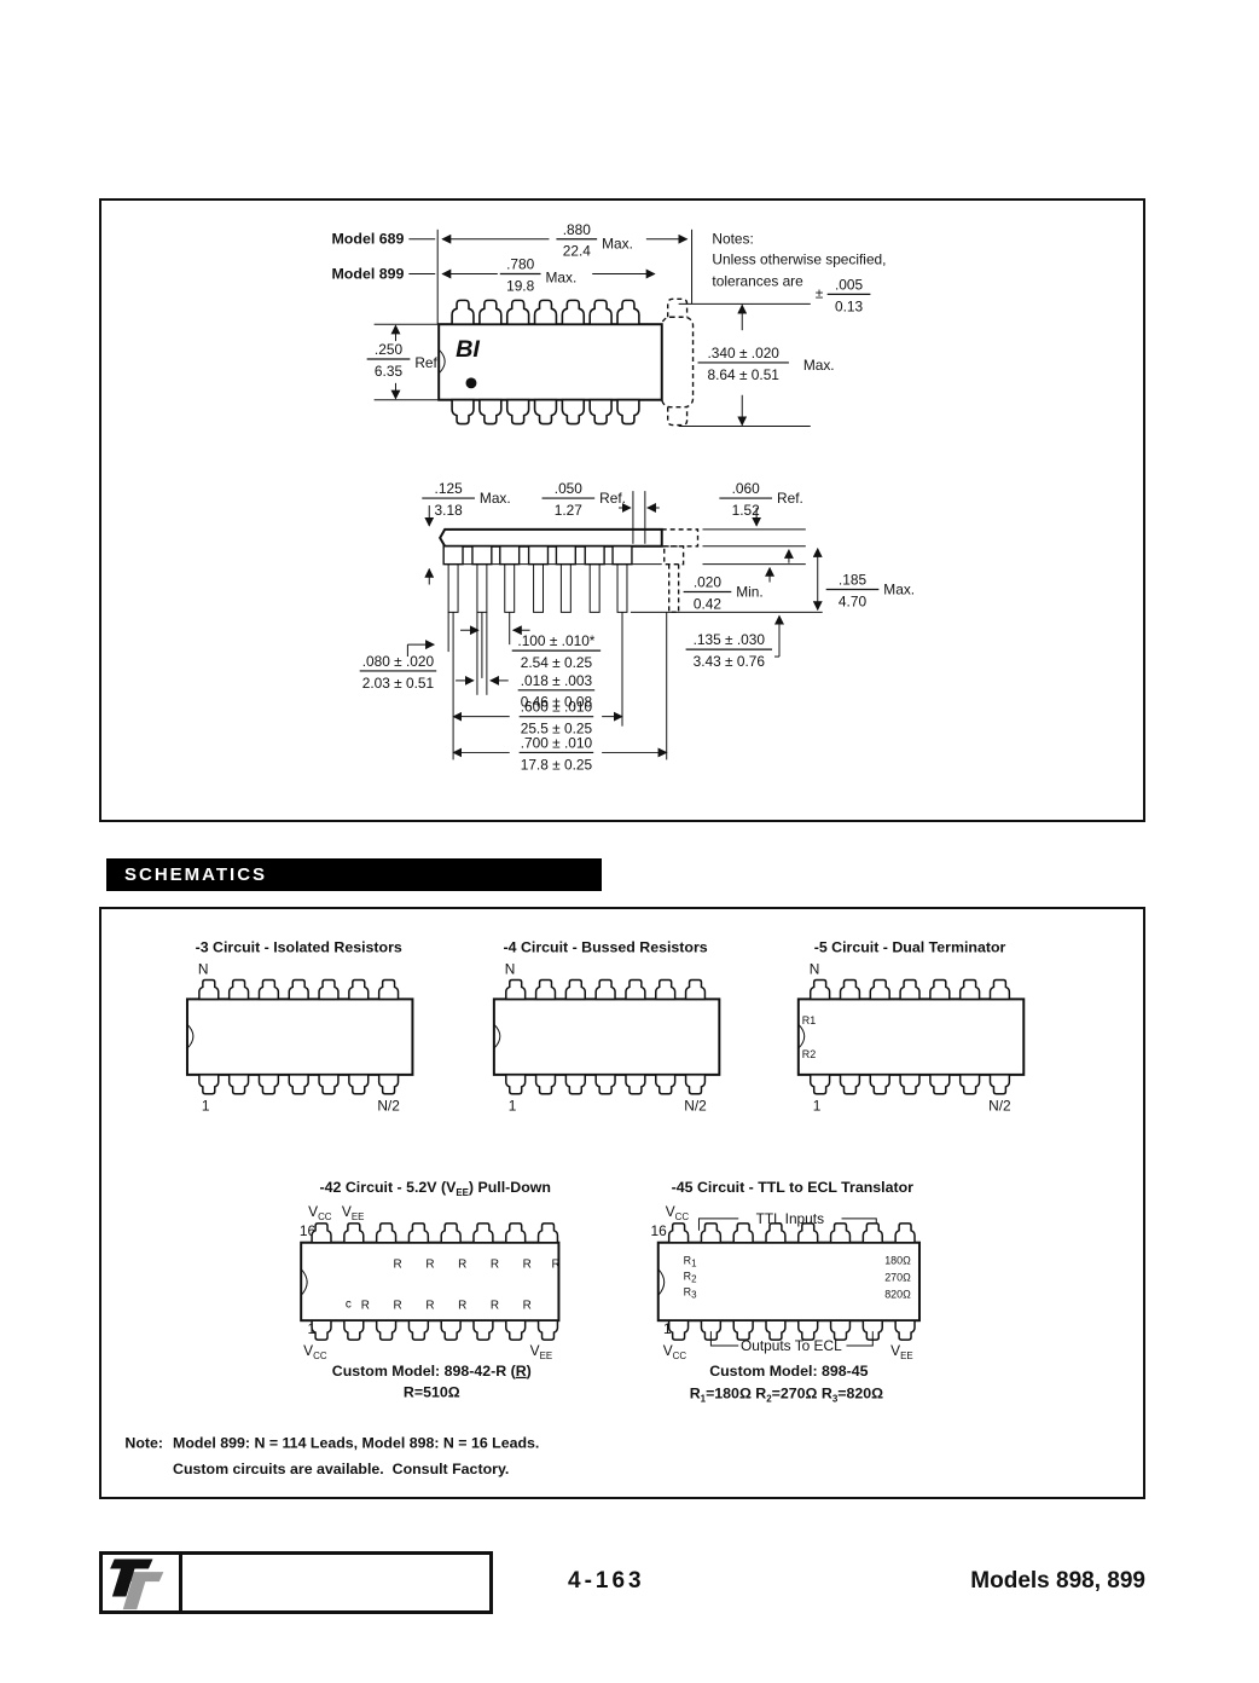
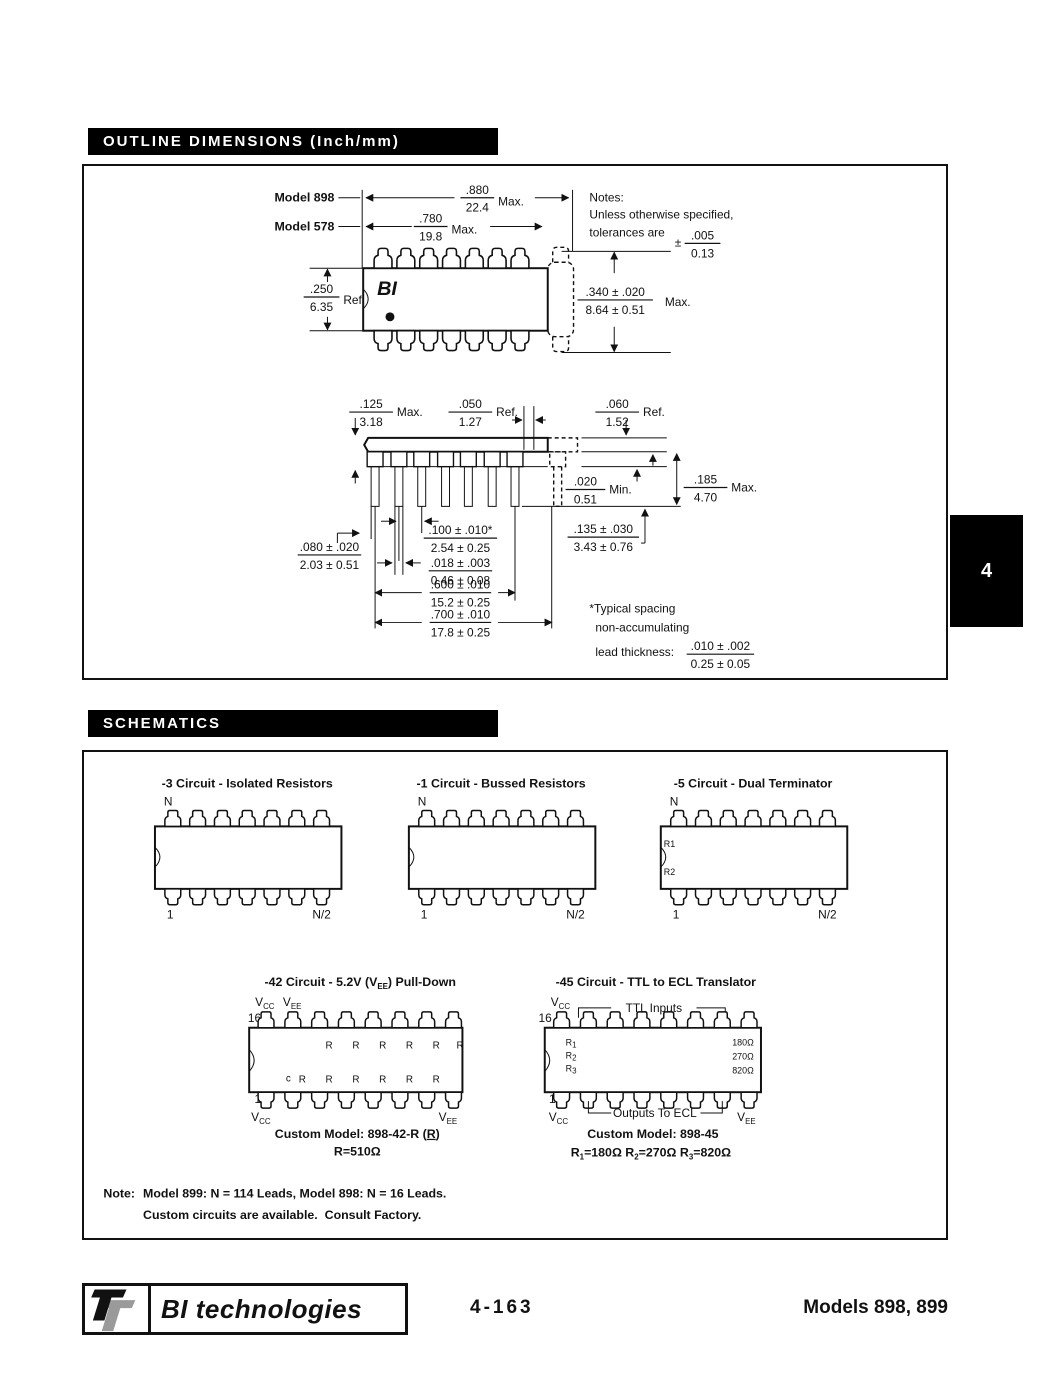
+ OUTLINE DIMENSIONS (Inch/mm)
- Model 689
+ Model 898
- Model 899
+ Model 578
  .880
  22.4
  Max.
  .780
  19.8
  Max.
  BI
  .250
  6.35
  Ref.
  Notes:
  Unless otherwise specified,
  tolerances are
  ±
  .005
  0.13
  .340 ± .020
  8.64 ± 0.51
  Max.
  .125
  3.18
  Max.
  .050
  1.27
  Ref.
  .060
  1.52
  Ref.
  .020
- 0.42
+ 0.51
  Min.
  .185
  4.70
  Max.
  .100 ± .010*
  2.54 ± 0.25
  .018 ± .003
  0.46 ± 0.08
  .600 ± .010
- 25.5 ± 0.25
+ 15.2 ± 0.25
  .700 ± .010
  17.8 ± 0.25
  .080 ± .020
  2.03 ± 0.51
  .135 ± .030
  3.43 ± 0.76
+ *Typical spacing
+ non-accumulating
+ lead thickness:
+ .010 ± .002
+ 0.25 ± 0.05
  SCHEMATICS
  -3 Circuit - Isolated Resistors
  N
  1
  N/2
- -4 Circuit - Bussed Resistors
+ -1 Circuit - Bussed Resistors
  N
  1
  N/2
  -5 Circuit - Dual Terminator
  R1
  R2
  N
  1
  N/2
  -42 Circuit - 5.2V (VEE) Pull-Down
  VCC
  VEE
  16
  c
  R
  R
  R
  R
  R
  R
  R
  R
  R
  R
  R
  R
  1
  VCC
  VEE
  Custom Model: 898-42-R (R)
  R=510Ω
  -45 Circuit - TTL to ECL Translator
  VCC
  TTL Inputs
  16
  R1
  R2
  R3
  180Ω
  270Ω
  820Ω
  1
  VCC
  Outputs To ECL
  VEE
  Custom Model: 898-45
  R1=180Ω R2=270Ω R3=820Ω
  Note:
  Model 899: N = 114 Leads, Model 898: N = 16 Leads.
  Custom circuits are available. Consult Factory.
+ 4
+ BI technologies
  4-163
  Models 898, 899
